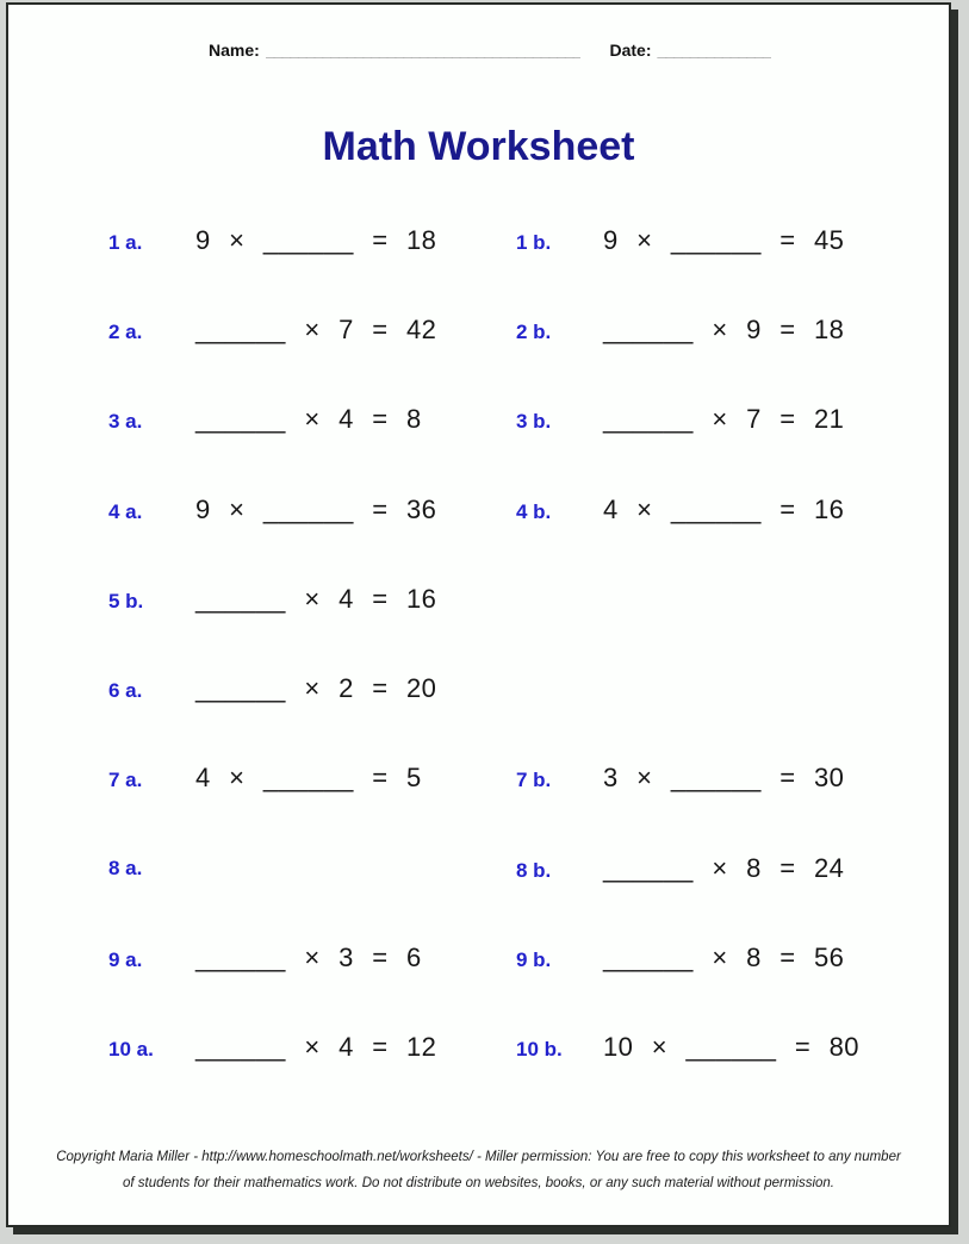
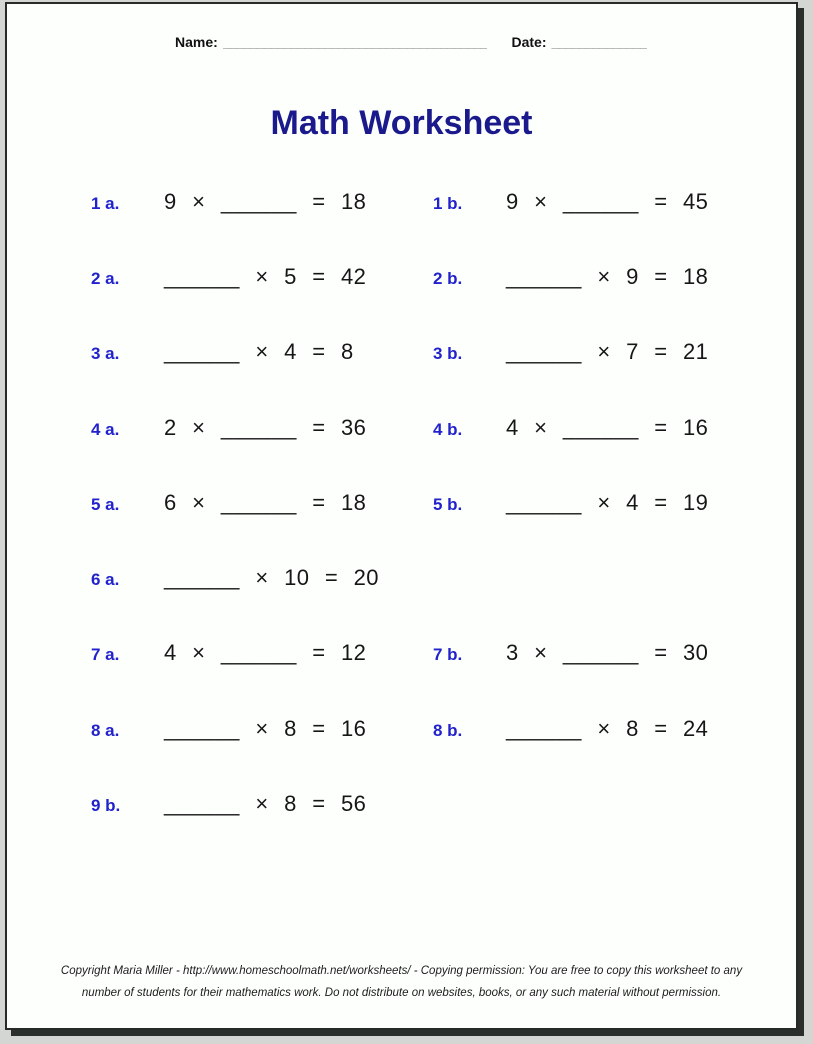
  Name:
  _______________________________________
  Date:
  ______________
  Math Worksheet
  1 a.
  9 × ______ = 18
  1 b.
  9 × ______ = 45
  2 a.
- ______ × 7 = 42
+ ______ × 5 = 42
  2 b.
  ______ × 9 = 18
  3 a.
  ______ × 4 = 8
  3 b.
  ______ × 7 = 21
  4 a.
- 9 × ______ = 36
+ 2 × ______ = 36
  4 b.
  4 × ______ = 16
+ 5 a.
+ 6 × ______ = 18
  5 b.
- ______ × 4 = 16
+ ______ × 4 = 19
  6 a.
- ______ × 2 = 20
+ ______ × 10 = 20
  7 a.
- 4 × ______ = 5
+ 4 × ______ = 12
  7 b.
  3 × ______ = 30
  8 a.
+ ______ × 8 = 16
  8 b.
  ______ × 8 = 24
- 9 a.
- ______ × 3 = 6
  9 b.
  ______ × 8 = 56
- 10 a.
- ______ × 4 = 12
- 10 b.
- 10 × ______ = 80
- Copyright Maria Miller - http://www.homeschoolmath.net/worksheets/ - Miller permission: You are free to copy this worksheet to any number of students for their mathematics work. Do not distribute on websites, books, or any such material without permission.
+ Copyright Maria Miller - http://www.homeschoolmath.net/worksheets/ - Copying permission: You are free to copy this worksheet to any number of students for their mathematics work. Do not distribute on websites, books, or any such material without permission.
